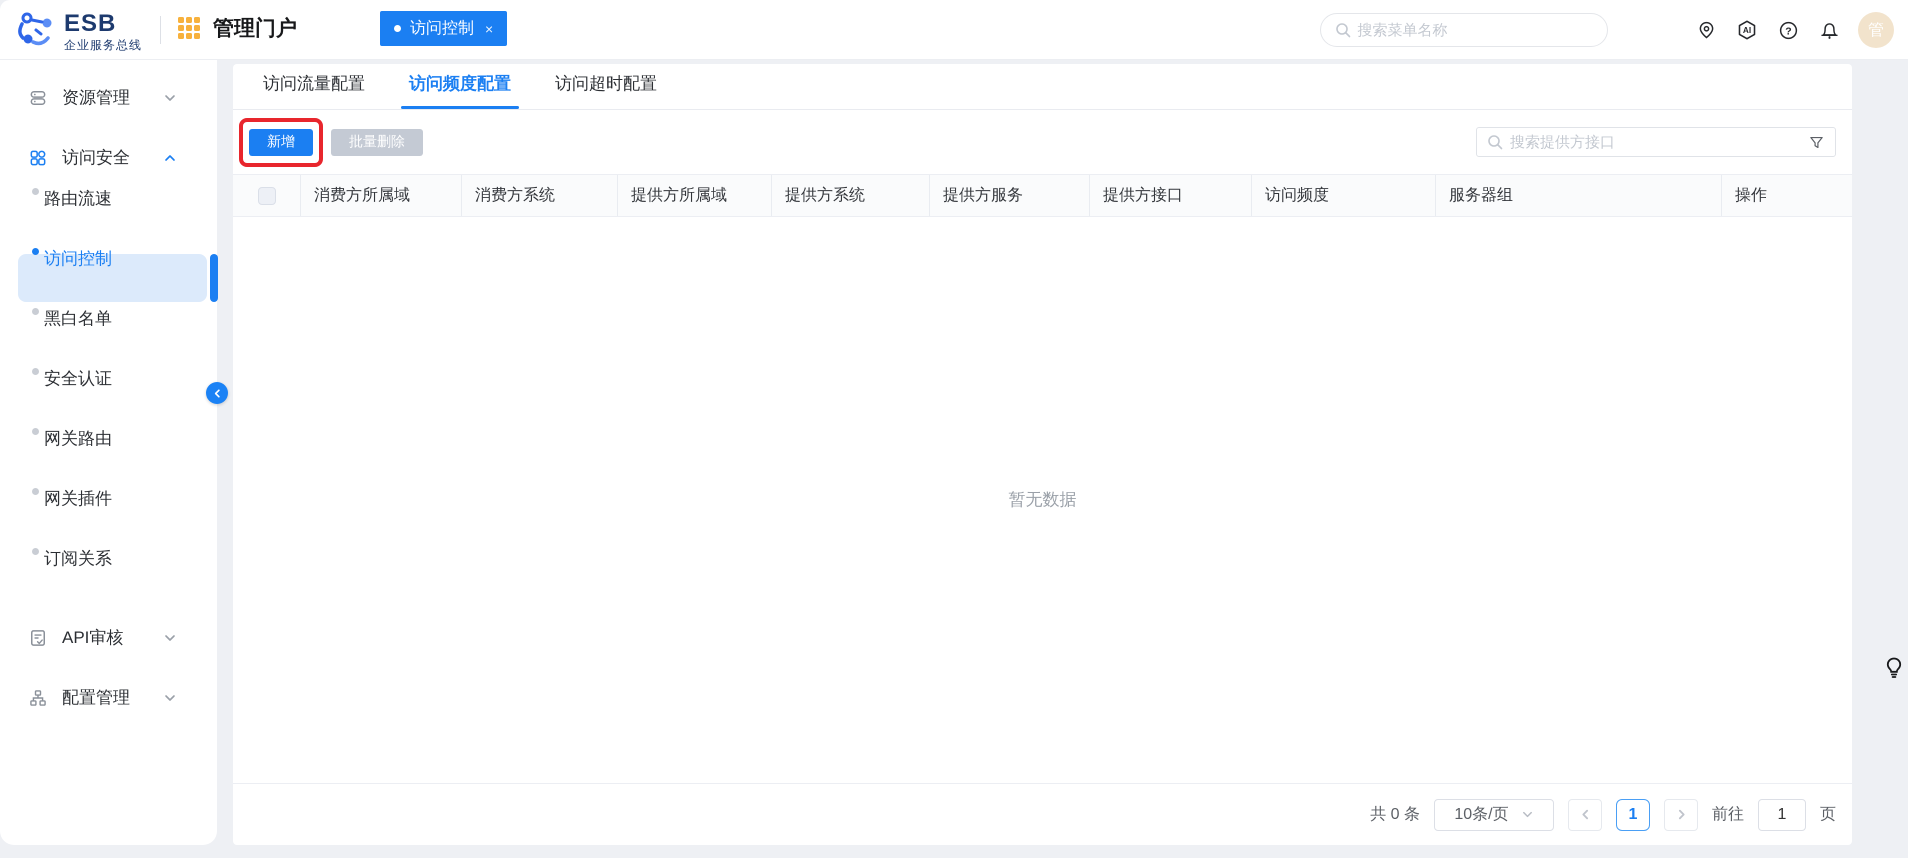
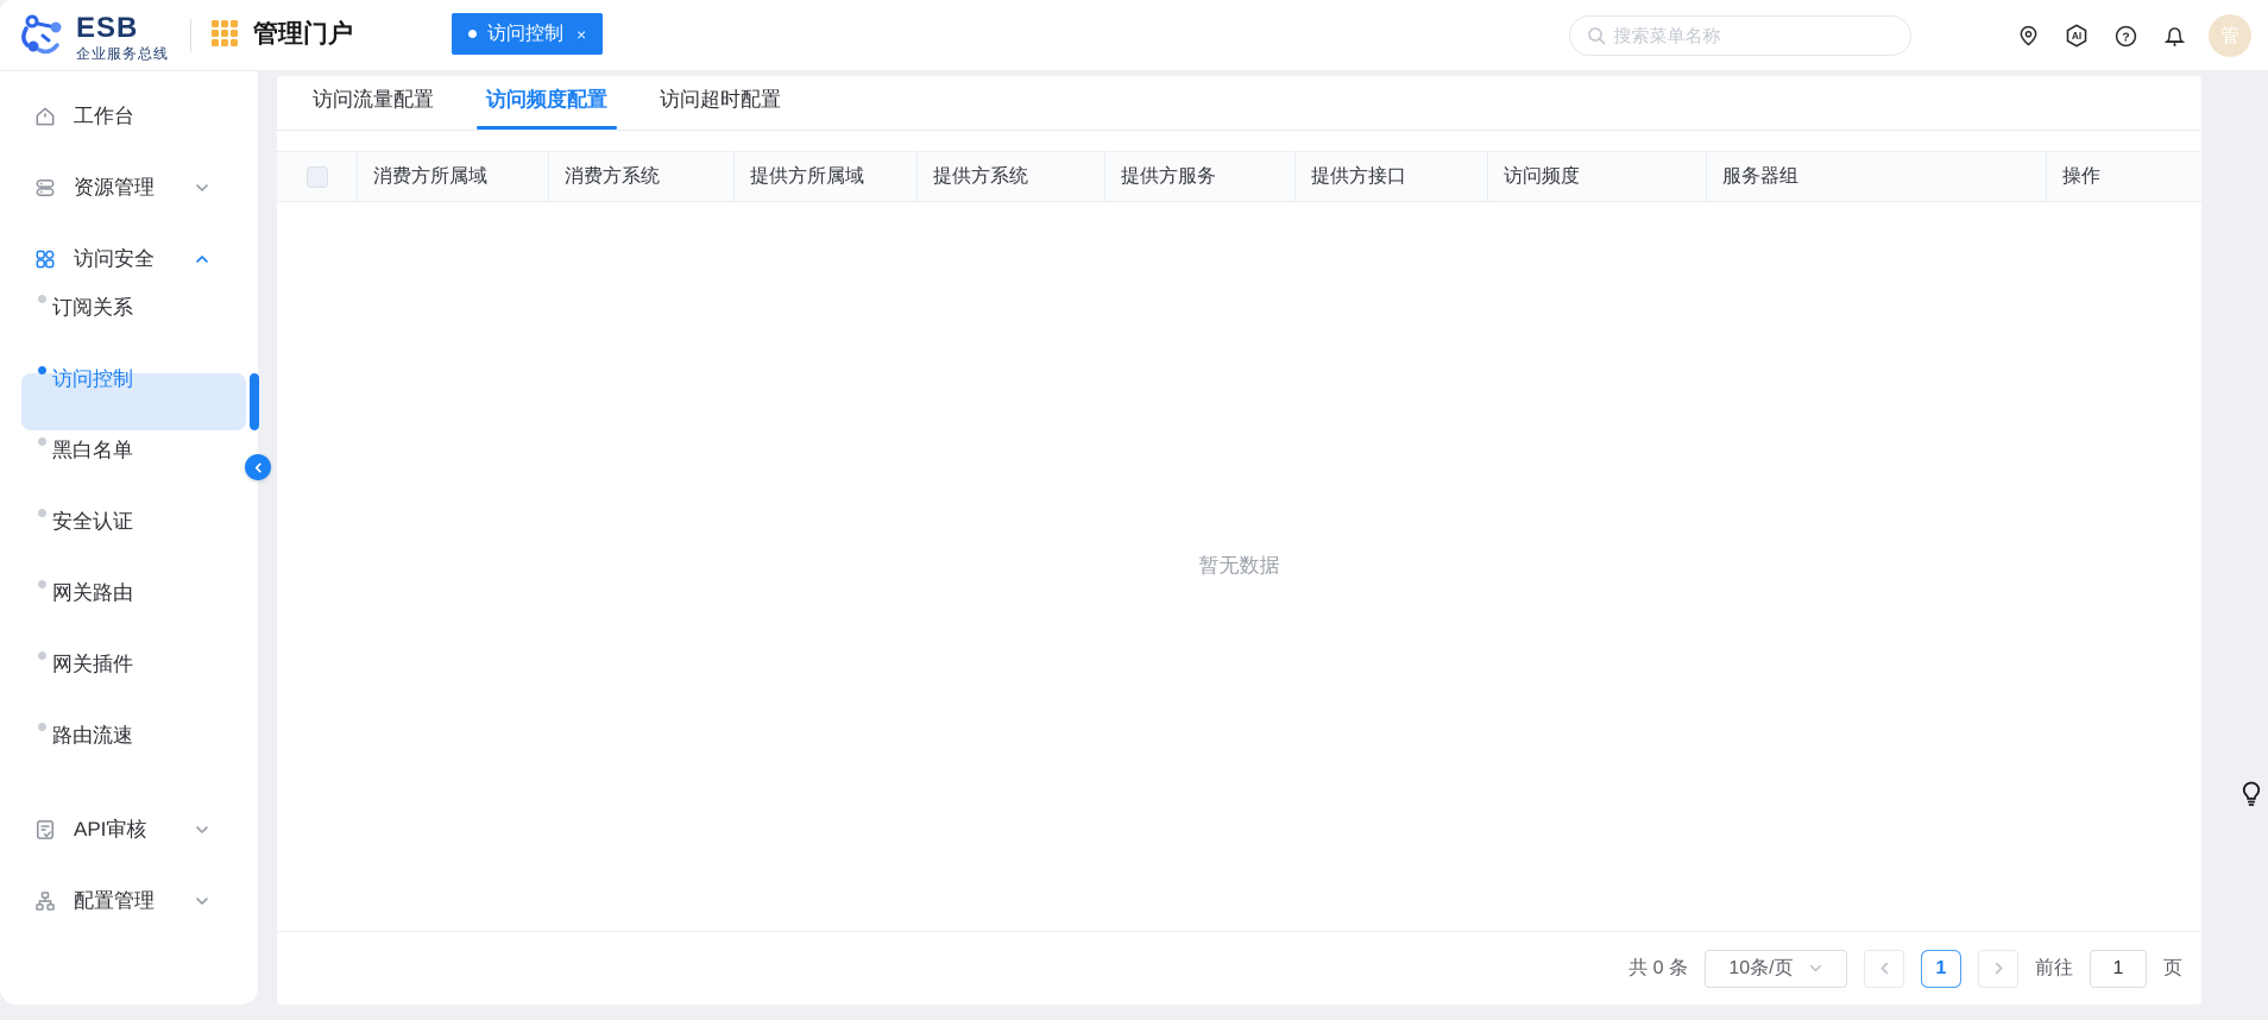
  ESB
  企业服务总线
  管理门户
  访问控制
  ×
  搜索菜单名称
  AI
  ?
  管
+ 工作台
  资源管理
  访问安全
- 路由流速
+ 订阅关系
  访问控制
  黑白名单
  安全认证
  网关路由
  网关插件
- 订阅关系
+ 路由流速
  API审核
  配置管理
  访问流量配置
  访问频度配置
  访问超时配置
- 新增
- 批量删除
- 搜索提供方接口
  消费方所属域
  消费方系统
  提供方所属域
  提供方系统
  提供方服务
  提供方接口
  访问频度
  服务器组
  操作
  暂无数据
  共 0 条
  10条/页
  1
  前往
  1
  页
